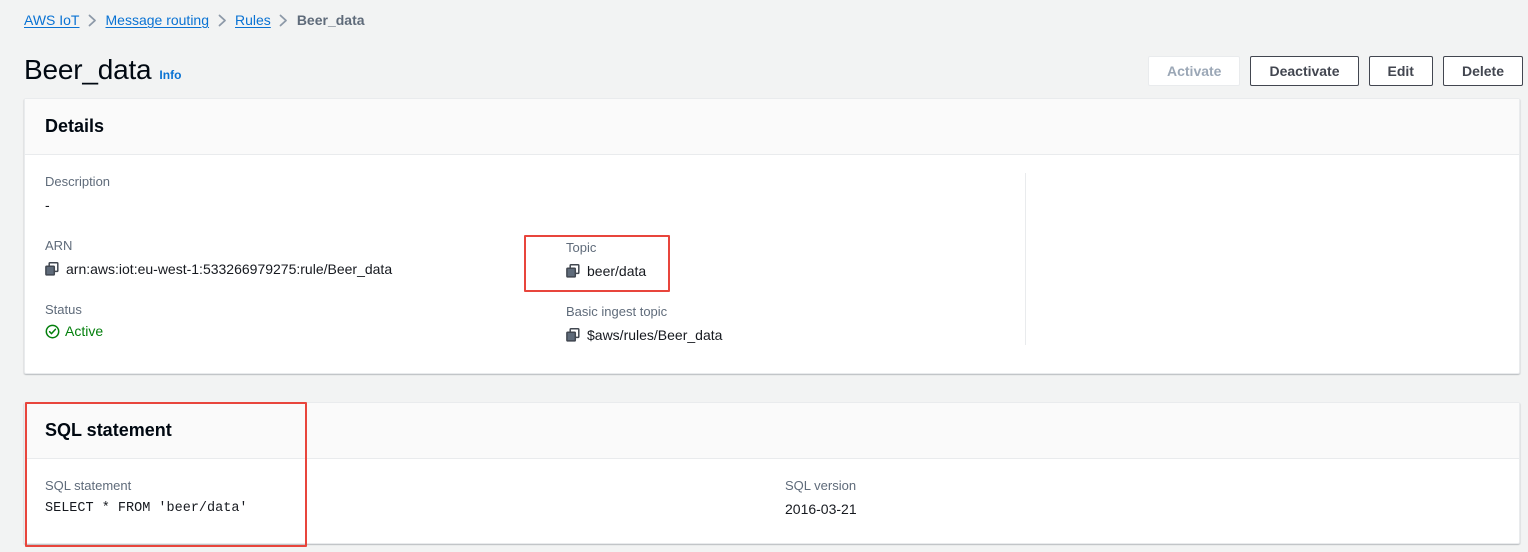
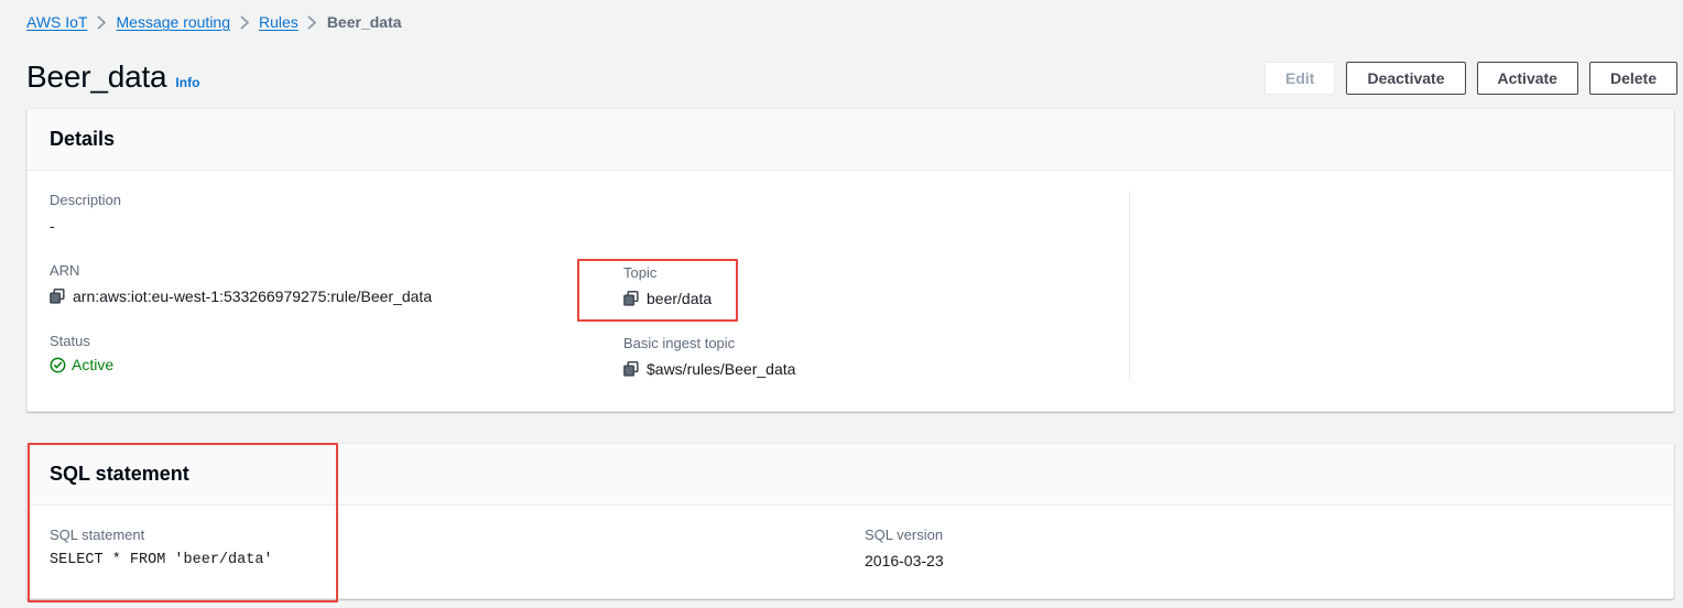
  AWS IoT
  Message routing
  Rules
  Beer_data
  Beer_data
  Info
- Activate
+ Edit
  Deactivate
- Edit
+ Activate
  Delete
  Details
  Description
  -
  ARN
  arn:aws:iot:eu-west-1:533266979275:rule/Beer_data
  Status
  Active
  Topic
  beer/data
  Basic ingest topic
  $aws/rules/Beer_data
  SQL statement
  SQL statement
  SELECT * FROM 'beer/data'
  SQL version
- 2016-03-21
+ 2016-03-23
